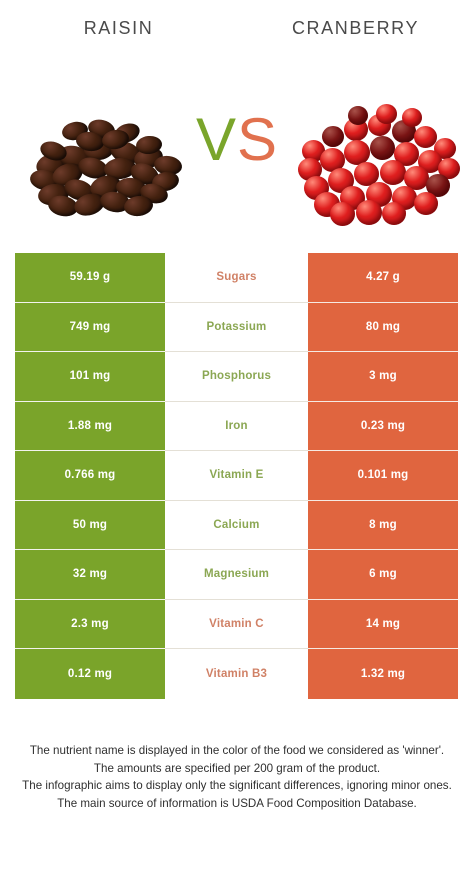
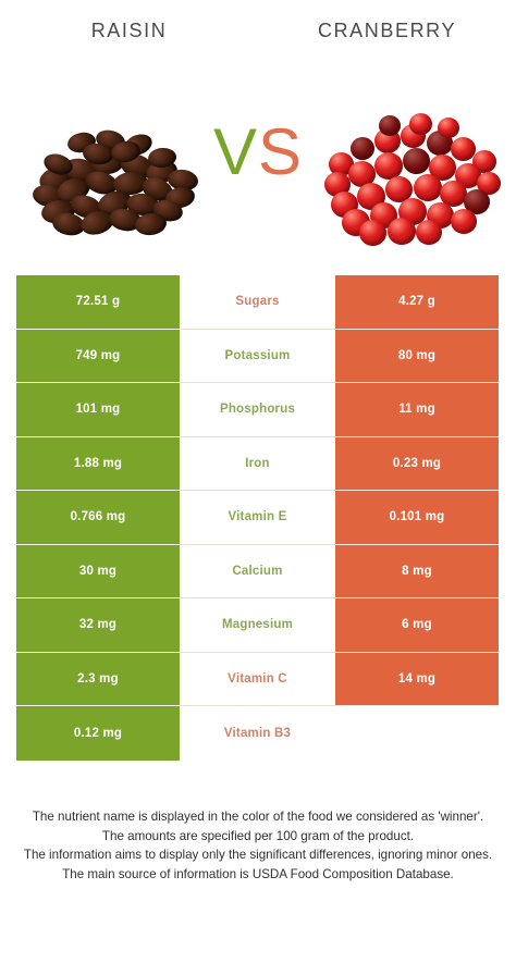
  RAISIN
  CRANBERRY
  VS
- 59.19 g
+ 72.51 g
  Sugars
  4.27 g
  749 mg
  Potassium
  80 mg
  101 mg
  Phosphorus
- 3 mg
+ 11 mg
  1.88 mg
  Iron
  0.23 mg
  0.766 mg
  Vitamin E
  0.101 mg
- 50 mg
+ 30 mg
  Calcium
  8 mg
  32 mg
  Magnesium
  6 mg
  2.3 mg
  Vitamin C
  14 mg
  0.12 mg
  Vitamin B3
- 1.32 mg
  The nutrient name is displayed in the color of the food we considered as 'winner'.
- The amounts are specified per 200 gram of the product.
+ The amounts are specified per 100 gram of the product.
- The infographic aims to display only the significant differences, ignoring minor ones.
+ The information aims to display only the significant differences, ignoring minor ones.
  The main source of information is USDA Food Composition Database.
